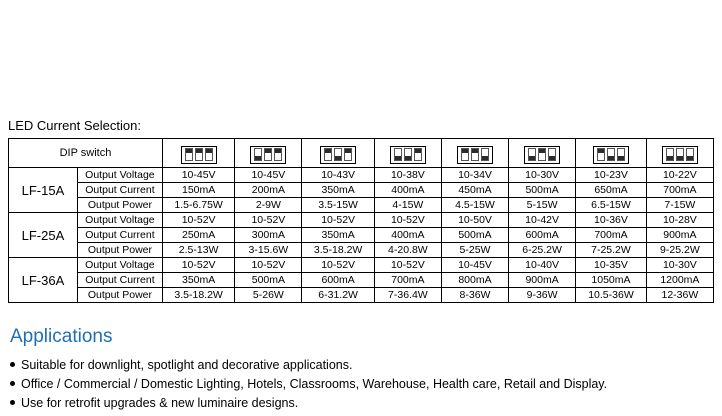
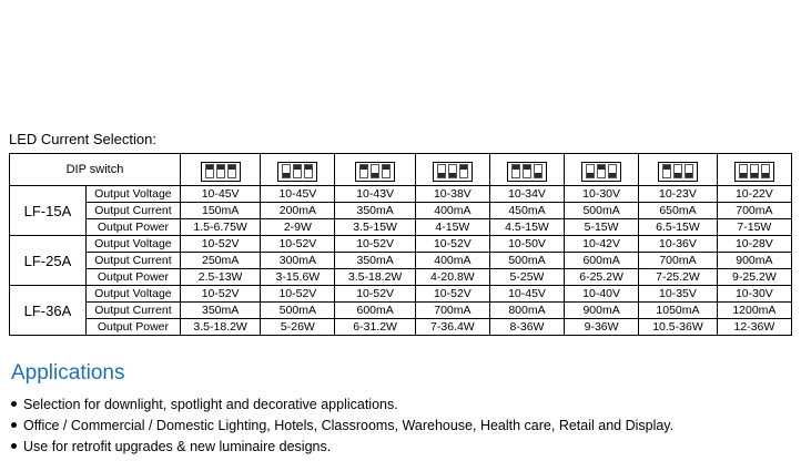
  LED Current Selection:
  DIP switch
  LF-15A	Output Voltage	10-45V	10-45V	10-43V	10-38V	10-34V	10-30V	10-23V	10-22V
  Output Current	150mA	200mA	350mA	400mA	450mA	500mA	650mA	700mA
  Output Power	1.5-6.75W	2-9W	3.5-15W	4-15W	4.5-15W	5-15W	6.5-15W	7-15W
  LF-25A	Output Voltage	10-52V	10-52V	10-52V	10-52V	10-50V	10-42V	10-36V	10-28V
  Output Current	250mA	300mA	350mA	400mA	500mA	600mA	700mA	900mA
  Output Power	2.5-13W	3-15.6W	3.5-18.2W	4-20.8W	5-25W	6-25.2W	7-25.2W	9-25.2W
  LF-36A	Output Voltage	10-52V	10-52V	10-52V	10-52V	10-45V	10-40V	10-35V	10-30V
  Output Current	350mA	500mA	600mA	700mA	800mA	900mA	1050mA	1200mA
  Output Power	3.5-18.2W	5-26W	6-31.2W	7-36.4W	8-36W	9-36W	10.5-36W	12-36W
  Applications
- Suitable for downlight, spotlight and decorative applications.
+ Selection for downlight, spotlight and decorative applications.
  Office / Commercial / Domestic Lighting, Hotels, Classrooms, Warehouse, Health care, Retail and Display.
  Use for retrofit upgrades & new luminaire designs.
